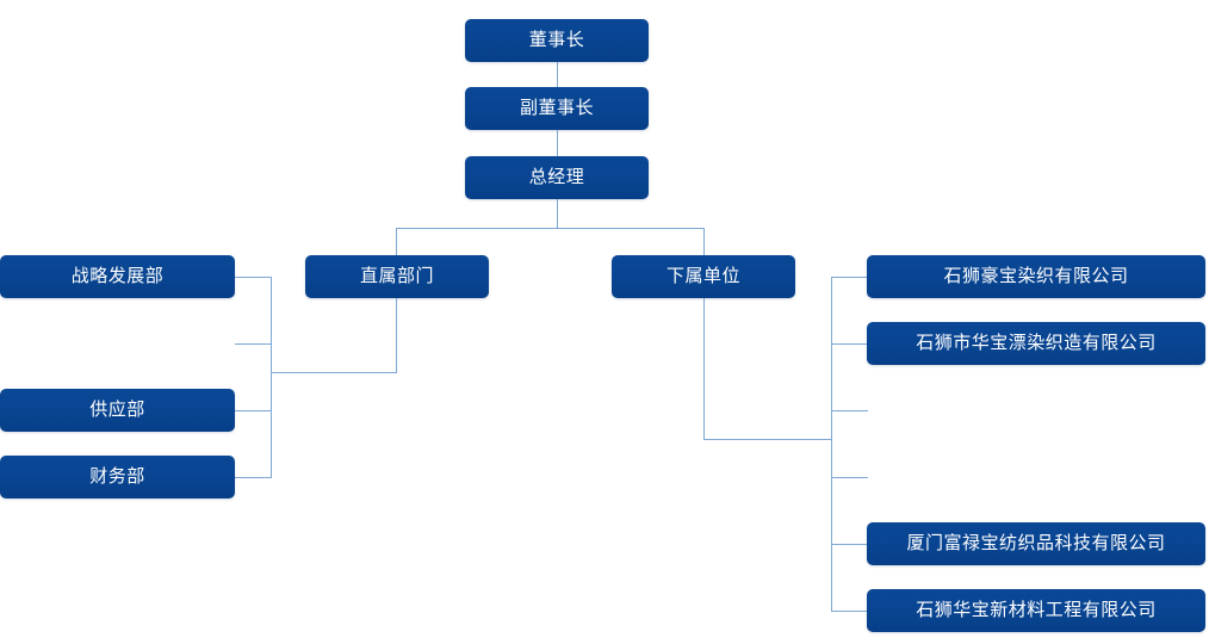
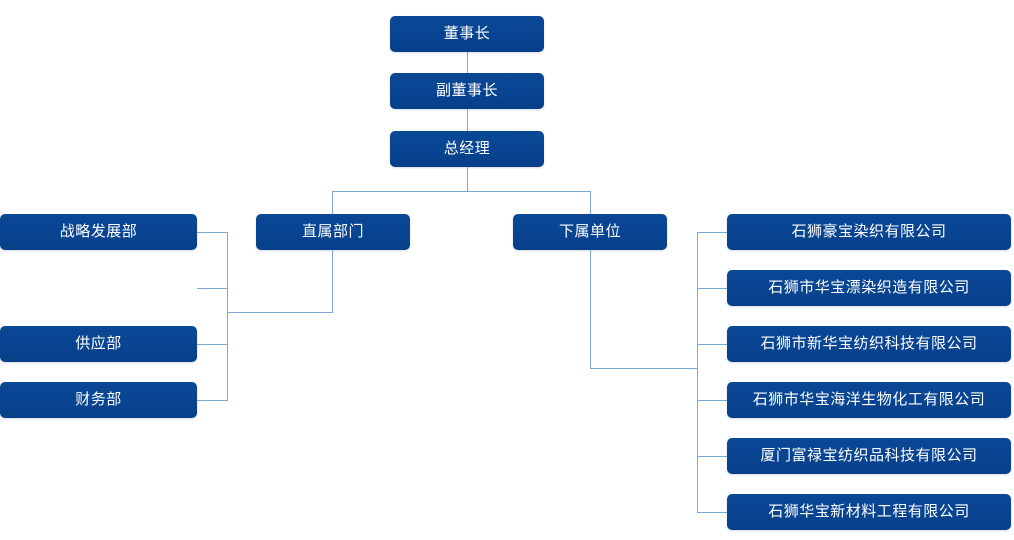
  董事长
  副董事长
  总经理
  直属部门
  下属单位
  战略发展部
  供应部
  财务部
  石狮豪宝染织有限公司
  石狮市华宝漂染织造有限公司
+ 石狮市新华宝纺织科技有限公司
+ 石狮市华宝海洋生物化工有限公司
  厦门富禄宝纺织品科技有限公司
  石狮华宝新材料工程有限公司
